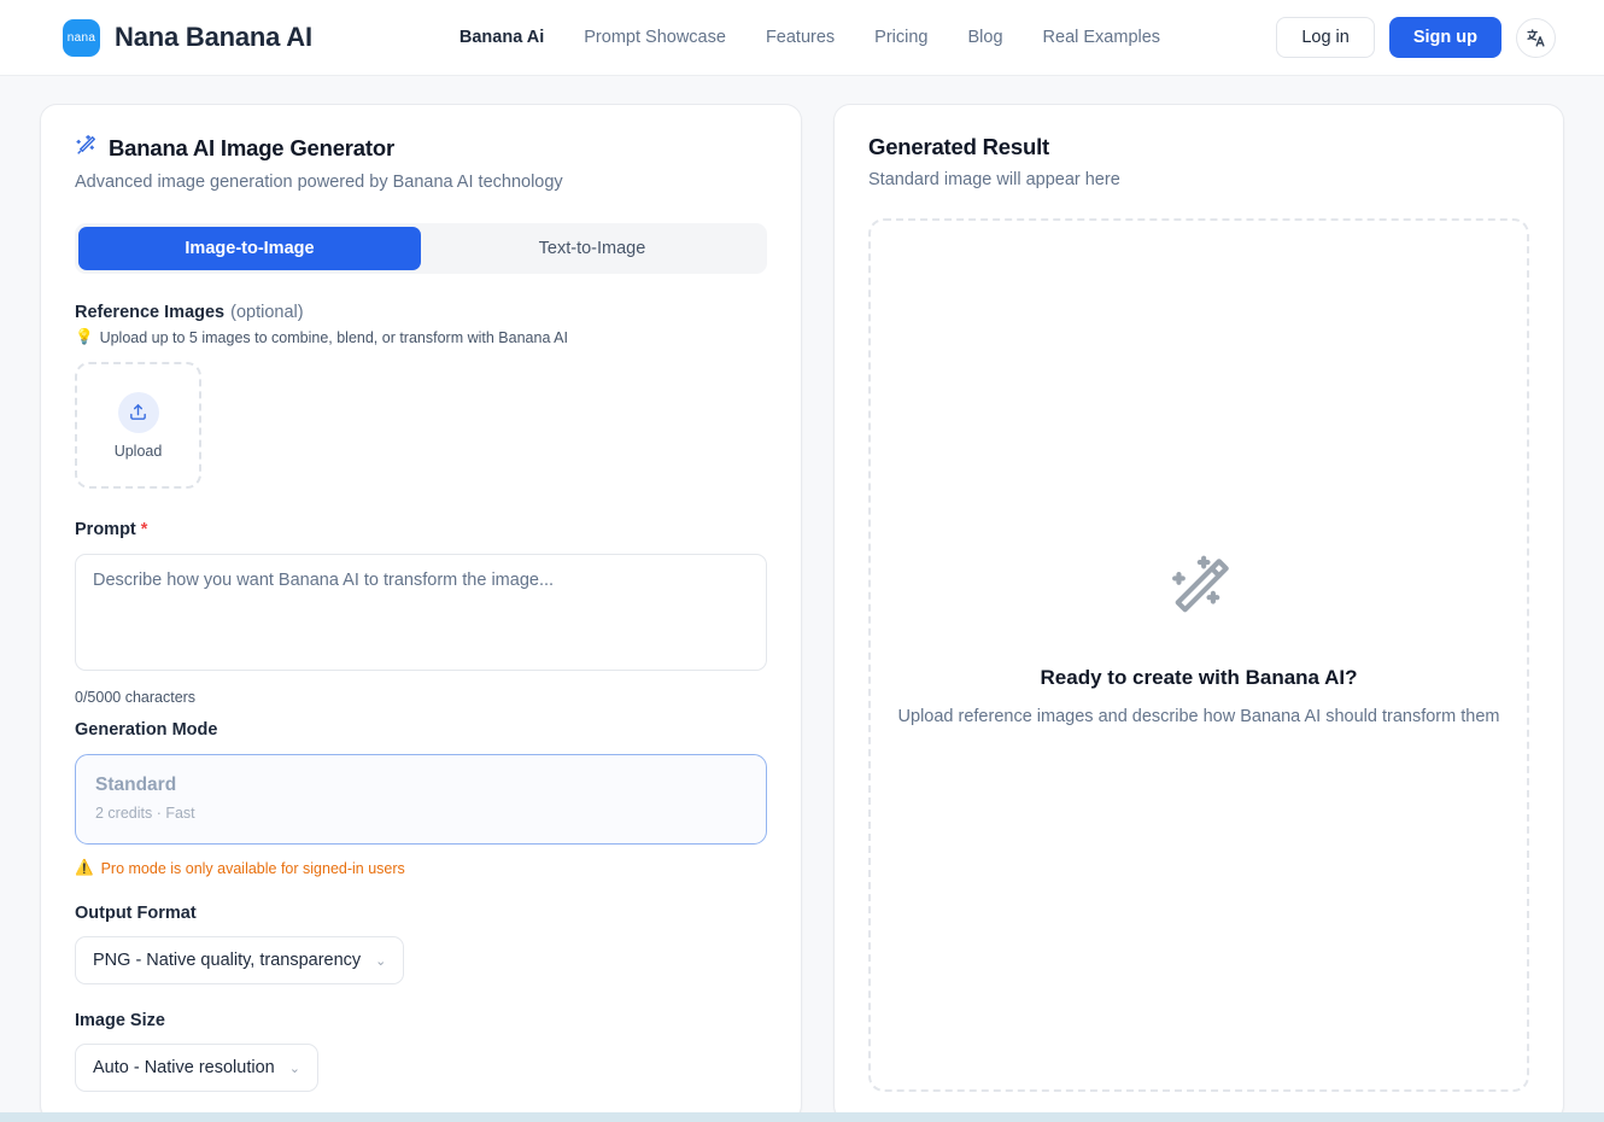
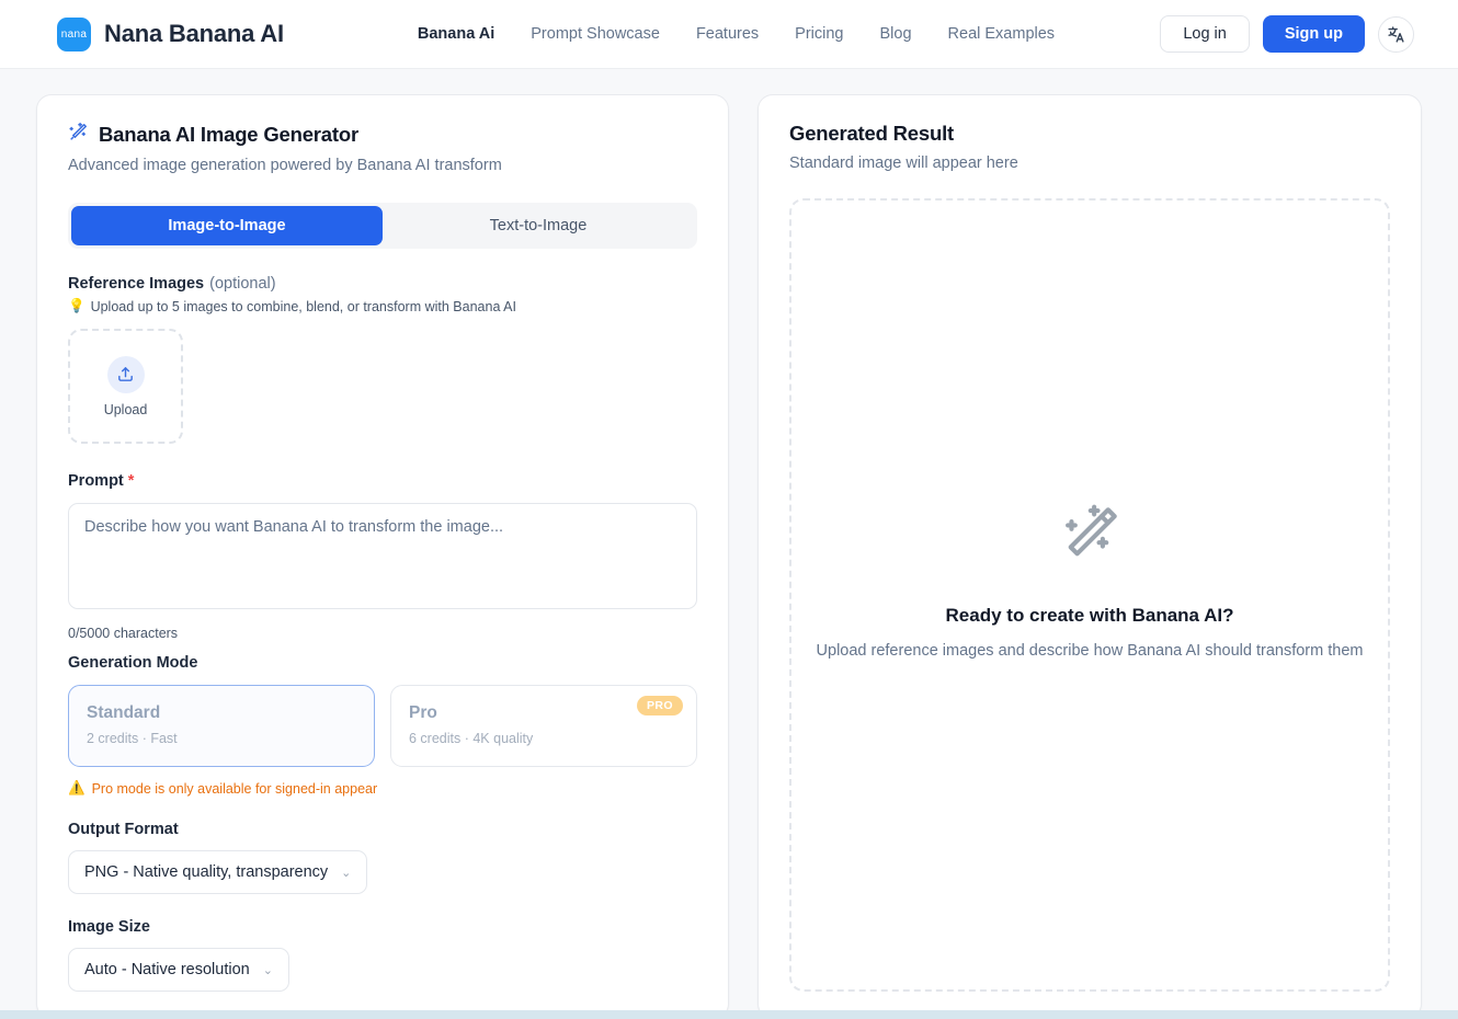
  nana
  Nana Banana AI
  Banana Ai
  Prompt Showcase
  Features
  Pricing
  Blog
  Real Examples
  Log in
  Sign up
  Banana AI Image Generator
- Advanced image generation powered by Banana AI technology
+ Advanced image generation powered by Banana AI transform
  Image-to-Image
  Text-to-Image
  Reference Images (optional)
  💡
  Upload up to 5 images to combine, blend, or transform with Banana AI
  Upload
  Prompt *
  Describe how you want Banana AI to transform the image...
  0/5000 characters
  Generation Mode
  Standard
  2 credits · Fast
+ PRO
+ Pro
+ 6 credits · 4K quality
  ⚠️
- Pro mode is only available for signed-in users
+ Pro mode is only available for signed-in appear
  Output Format
  PNG - Native quality, transparency
  ⌄
  Image Size
  Auto - Native resolution
  ⌄
  Generated Result
  Standard image will appear here
  Ready to create with Banana AI?
  Upload reference images and describe how Banana AI should transform them
